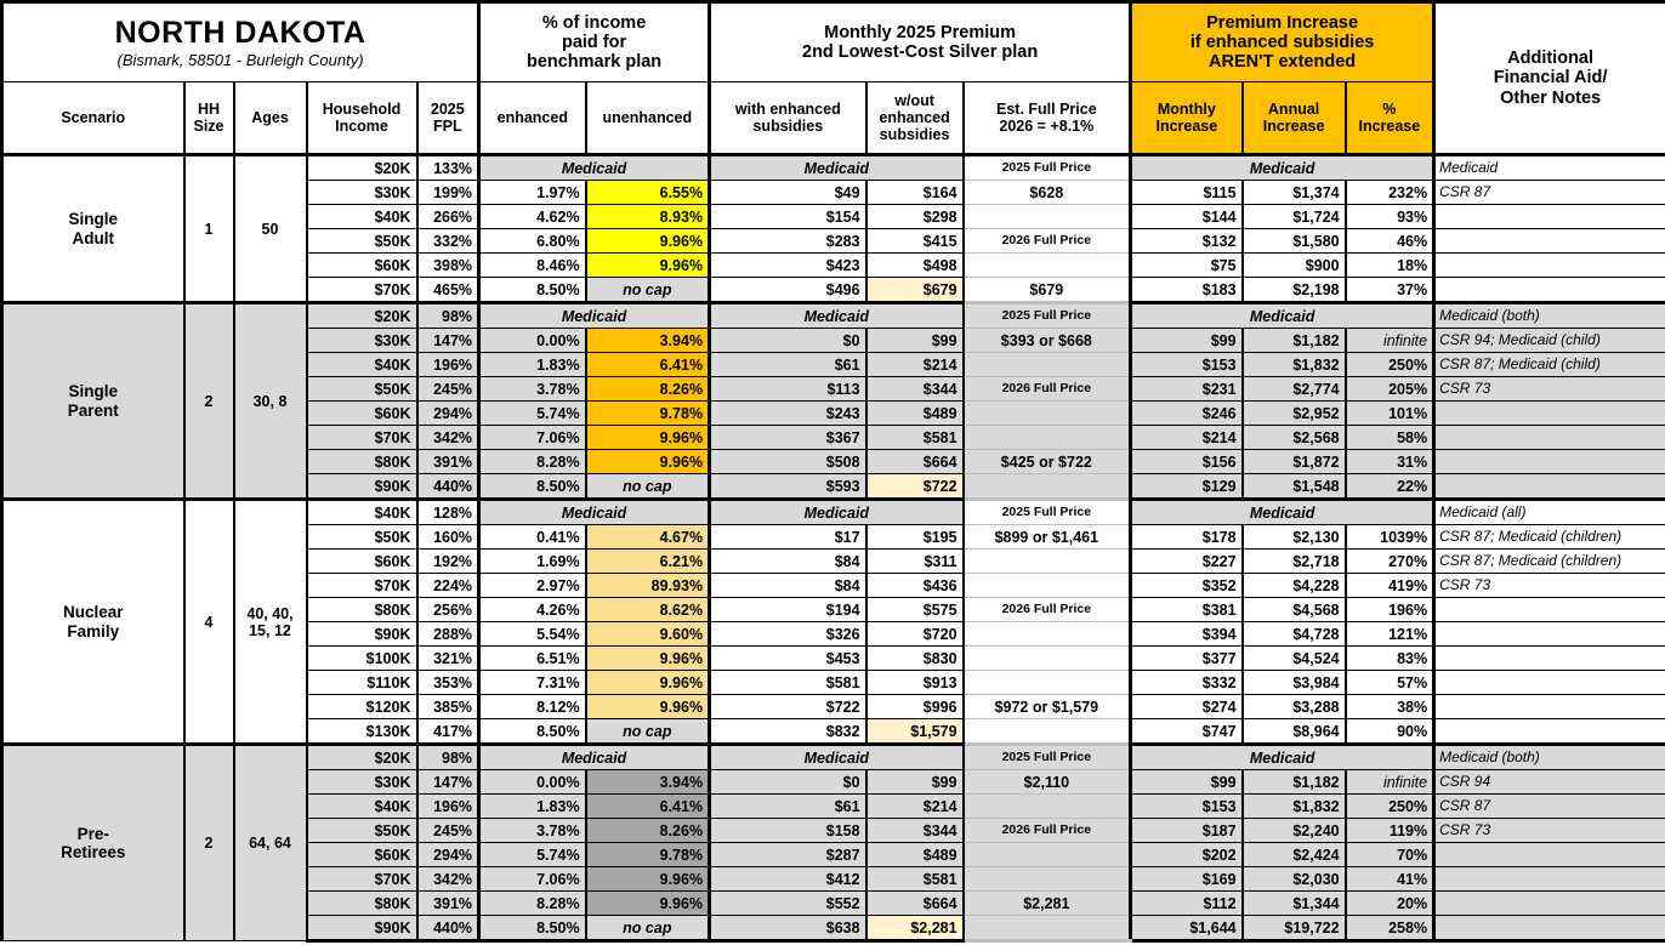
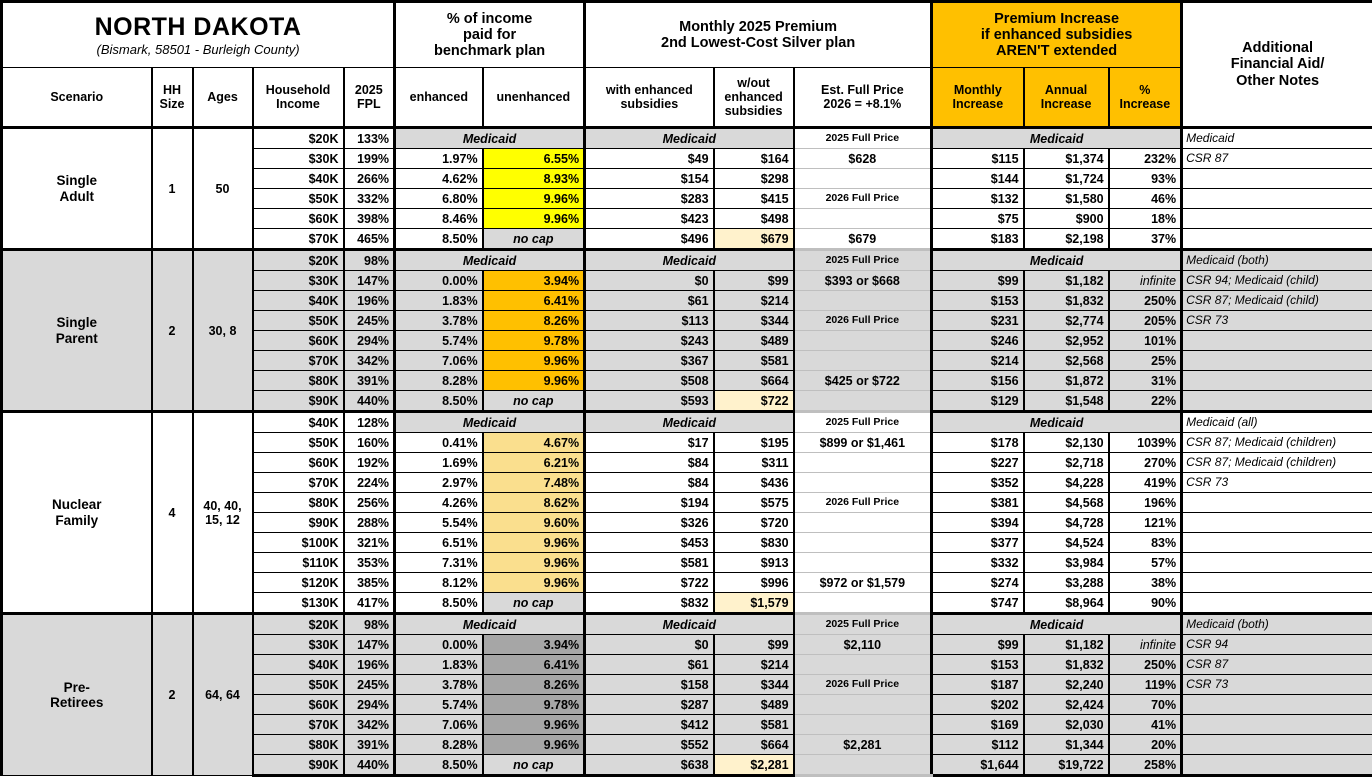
  NORTH DAKOTA (Bismark, 58501 - Burleigh County)	% of income paid for benchmark plan	Monthly 2025 Premium 2nd Lowest-Cost Silver plan	Premium Increase if enhanced subsidies AREN'T extended	Additional Financial Aid/ Other Notes
  Scenario	HH Size	Ages	Household Income	2025 FPL	enhanced	unenhanced	with enhanced subsidies	w/out enhanced subsidies	Est. Full Price 2026 = +8.1%	Monthly Increase	Annual Increase	% Increase
  Single Adult	1	50	$20K	133%	Medicaid	Medicaid	2025 Full Price	Medicaid	Medicaid
  $30K	199%	1.97%	6.55%	$49	$164	$628	$115	$1,374	232%	CSR 87
  $40K	266%	4.62%	8.93%	$154	$298		$144	$1,724	93%
  $50K	332%	6.80%	9.96%	$283	$415	2026 Full Price	$132	$1,580	46%
  $60K	398%	8.46%	9.96%	$423	$498		$75	$900	18%
  $70K	465%	8.50%	no cap	$496	$679	$679	$183	$2,198	37%
  Single Parent	2	30, 8	$20K	98%	Medicaid	Medicaid	2025 Full Price	Medicaid	Medicaid (both)
  $30K	147%	0.00%	3.94%	$0	$99	$393 or $668	$99	$1,182	infinite	CSR 94; Medicaid (child)
  $40K	196%	1.83%	6.41%	$61	$214		$153	$1,832	250%	CSR 87; Medicaid (child)
  $50K	245%	3.78%	8.26%	$113	$344	2026 Full Price	$231	$2,774	205%	CSR 73
  $60K	294%	5.74%	9.78%	$243	$489		$246	$2,952	101%
- $70K	342%	7.06%	9.96%	$367	$581		$214	$2,568	58%
+ $70K	342%	7.06%	9.96%	$367	$581		$214	$2,568	25%
  $80K	391%	8.28%	9.96%	$508	$664	$425 or $722	$156	$1,872	31%
  $90K	440%	8.50%	no cap	$593	$722		$129	$1,548	22%
  Nuclear Family	4	40, 40, 15, 12	$40K	128%	Medicaid	Medicaid	2025 Full Price	Medicaid	Medicaid (all)
  $50K	160%	0.41%	4.67%	$17	$195	$899 or $1,461	$178	$2,130	1039%	CSR 87; Medicaid (children)
  $60K	192%	1.69%	6.21%	$84	$311		$227	$2,718	270%	CSR 87; Medicaid (children)
- $70K	224%	2.97%	89.93%	$84	$436		$352	$4,228	419%	CSR 73
+ $70K	224%	2.97%	7.48%	$84	$436		$352	$4,228	419%	CSR 73
  $80K	256%	4.26%	8.62%	$194	$575	2026 Full Price	$381	$4,568	196%
  $90K	288%	5.54%	9.60%	$326	$720		$394	$4,728	121%
  $100K	321%	6.51%	9.96%	$453	$830		$377	$4,524	83%
  $110K	353%	7.31%	9.96%	$581	$913		$332	$3,984	57%
  $120K	385%	8.12%	9.96%	$722	$996	$972 or $1,579	$274	$3,288	38%
  $130K	417%	8.50%	no cap	$832	$1,579		$747	$8,964	90%
  Pre- Retirees	2	64, 64	$20K	98%	Medicaid	Medicaid	2025 Full Price	Medicaid	Medicaid (both)
  $30K	147%	0.00%	3.94%	$0	$99	$2,110	$99	$1,182	infinite	CSR 94
  $40K	196%	1.83%	6.41%	$61	$214		$153	$1,832	250%	CSR 87
  $50K	245%	3.78%	8.26%	$158	$344	2026 Full Price	$187	$2,240	119%	CSR 73
  $60K	294%	5.74%	9.78%	$287	$489		$202	$2,424	70%
  $70K	342%	7.06%	9.96%	$412	$581		$169	$2,030	41%
  $80K	391%	8.28%	9.96%	$552	$664	$2,281	$112	$1,344	20%
  $90K	440%	8.50%	no cap	$638	$2,281		$1,644	$19,722	258%
